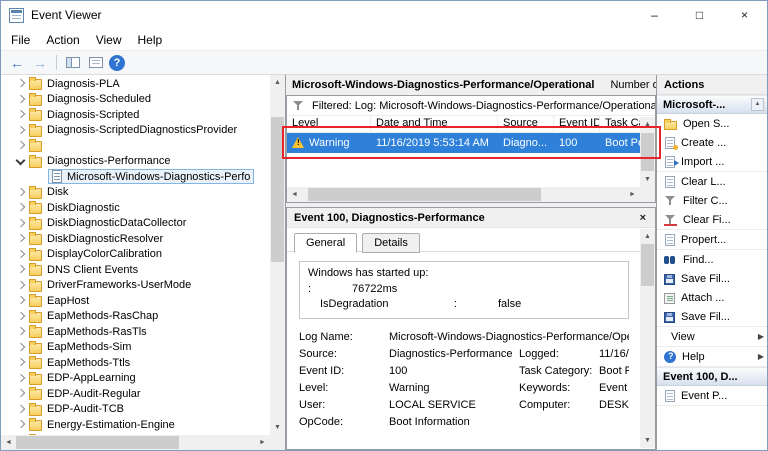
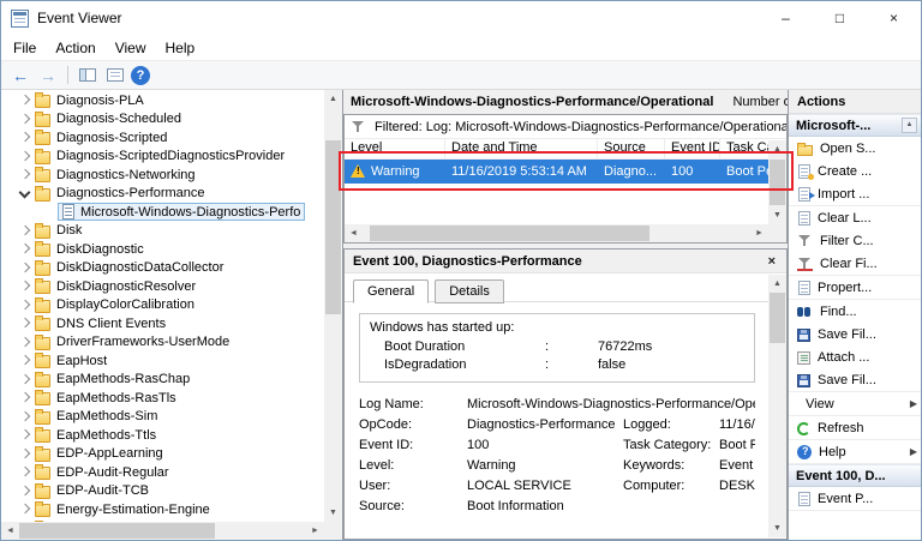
  Event Viewer
  –
  □
  ×
  File
  Action
  View
  Help
  ←
  →
  ?
  Diagnosis-PLA
  Diagnosis-Scheduled
  Diagnosis-Scripted
  Diagnosis-ScriptedDiagnosticsProvider
+ Diagnostics-Networking
  Diagnostics-Performance
  Microsoft-Windows-Diagnostics-Perfo
  Disk
  DiskDiagnostic
  DiskDiagnosticDataCollector
  DiskDiagnosticResolver
  DisplayColorCalibration
  DNS Client Events
  DriverFrameworks-UserMode
  EapHost
  EapMethods-RasChap
  EapMethods-RasTls
  EapMethods-Sim
  EapMethods-Ttls
  EDP-AppLearning
  EDP-Audit-Regular
  EDP-Audit-TCB
  Energy-Estimation-Engine
  Microsoft-Windows-Diagnostics-Performance/Operational
  Filtered: Log: Microsoft-Windows-Diagnostics-Performance/Operationa
  Level
  Date and Time
  Source
  Event ID
  Warning
  11/16/2019 5:53:14 AM
  Diagno...
  100
  Event 100, Diagnostics-Performance
  ×
  General Details
  Windows has started up:
+ Boot Duration
  :
  76722ms
  IsDegradation
  :
  false
  Log Name:
  Microsoft-Windows-Diagnostics-Performance/Op
- Source:
+ OpCode:
  Diagnostics-Performance
  Logged:
  Event ID:
  100
  Task Category:
  Level:
  Warning
  Keywords:
  User:
  LOCAL SERVICE
  Computer:
- OpCode:
+ Source:
  Boot Information
  Actions
  Microsoft-...
  Open S...
  Create ...
  Import ...
  Clear L...
  Filter C...
  Clear Fi...
  Propert...
  Find...
  Save Fil...
  Attach ...
  Save Fil...
  View
  ▶
+ Refresh
  Help
  ▶
  Event 100, D...
  Event P...
